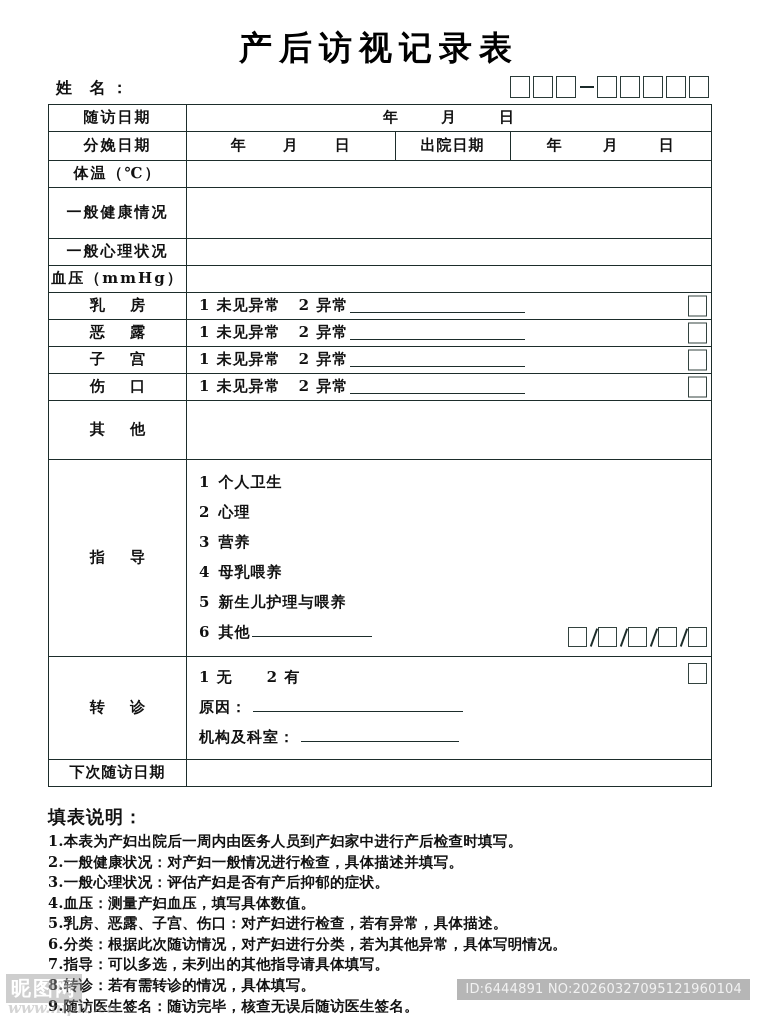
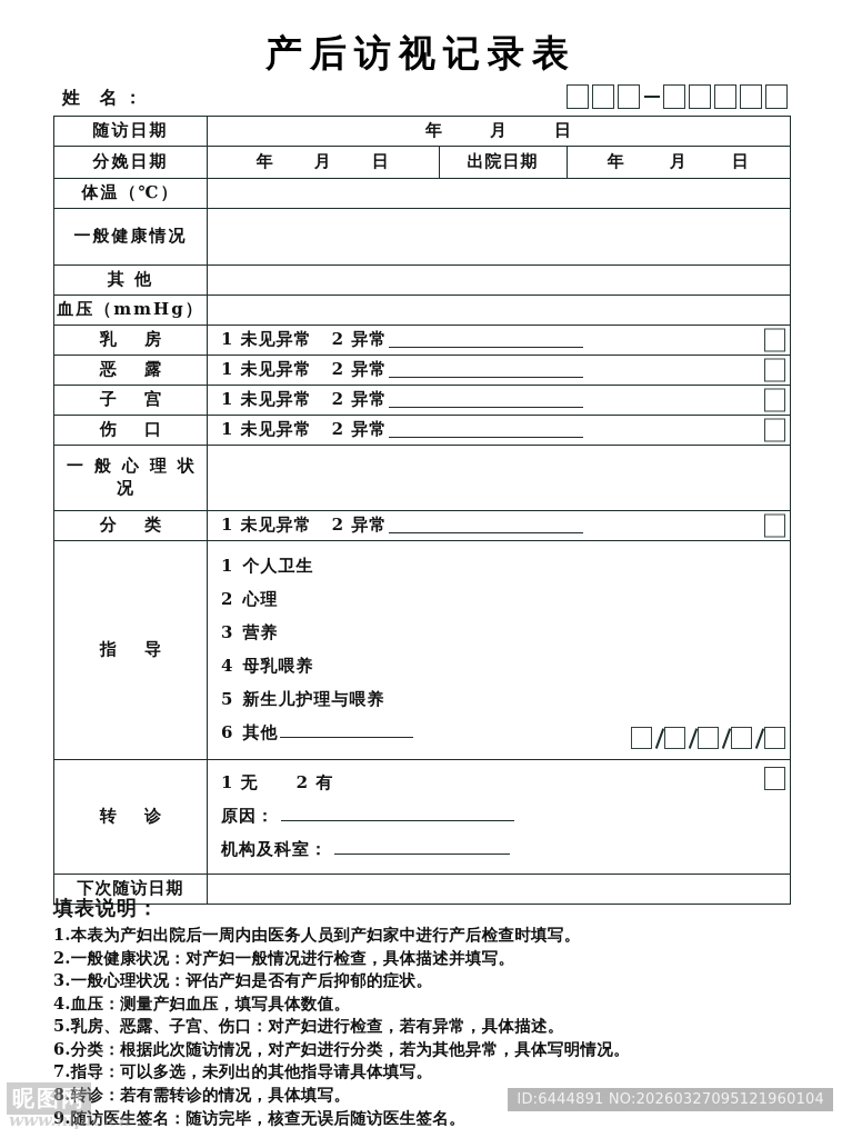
  产后访视记录表
  姓 名：
  随访日期	年 月 日
  分娩日期
  年 月 日	出院日期	年 月 日
  体温（℃）
  一般健康情况
- 一般心理状况
+ 其 他
  血压（mmHg）
  乳 房	1 未见异常 2 异常
  恶 露	1 未见异常 2 异常
  子 宫	1 未见异常 2 异常
  伤 口	1 未见异常 2 异常
- 其 他
+ 一般心理状况
+ 分 类	1 未见异常 2 异常
  指 导	1 个人卫生 2 心理 3 营养 4 母乳喂养 5 新生儿护理与喂养 6 其他
  转 诊	1 无 2 有 原因： 机构及科室：
  下次随访日期
  填表说明：
  1.本表为产妇出院后一周内由医务人员到产妇家中进行产后检查时填写。
  2.一般健康状况：对产妇一般情况进行检查，具体描述并填写。
  3.一般心理状况：评估产妇是否有产后抑郁的症状。
  4.血压：测量产妇血压，填写具体数值。
  5.乳房、恶露、子宫、伤口：对产妇进行检查，若有异常，具体描述。
  6.分类：根据此次随访情况，对产妇进行分类，若为其他异常，具体写明情况。
  7.指导：可以多选，未列出的其他指导请具体填写。
  8.转诊：若有需转诊的情况，具体填写。
  9.随访医生签名：随访完毕，核查无误后随访医生签名。
  昵图网
  www.nipic.cn
  ID:6444891 NO:20260327095121960104
